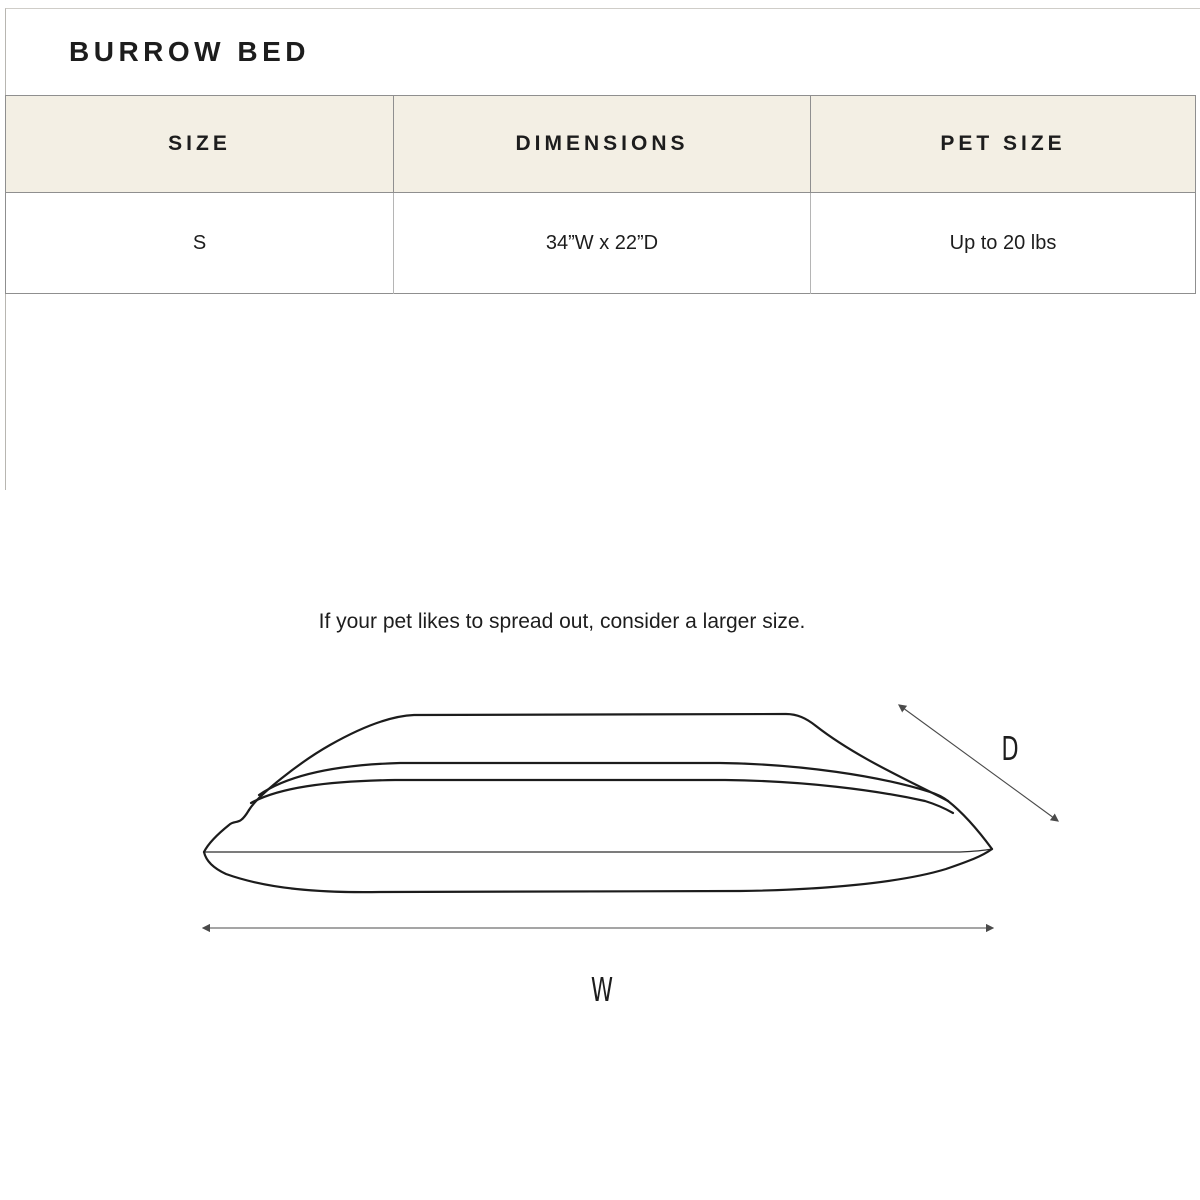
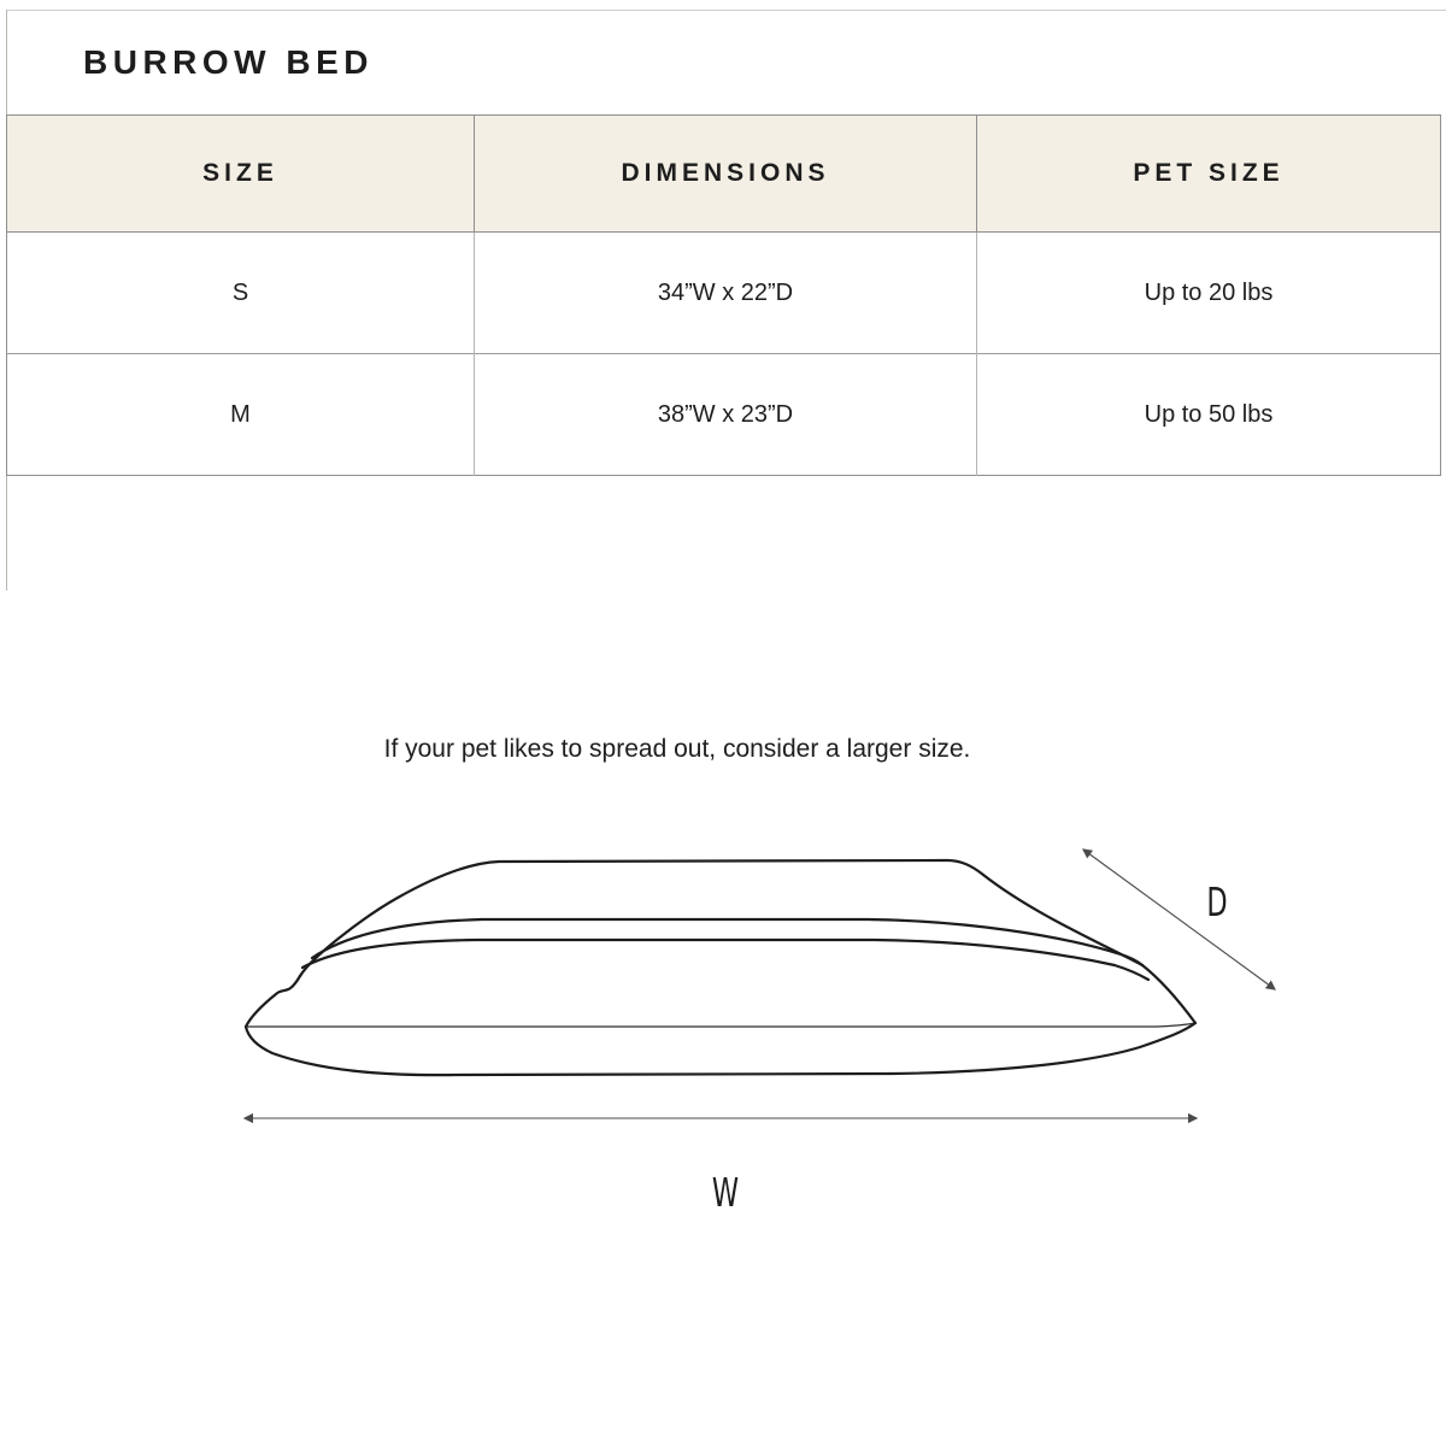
  BURROW BED
  SIZE	DIMENSIONS	PET SIZE
  S	34”W x 22”D	Up to 20 lbs
+ M	38”W x 23”D	Up to 50 lbs
  If your pet likes to spread out, consider a larger size.
  W
  D
